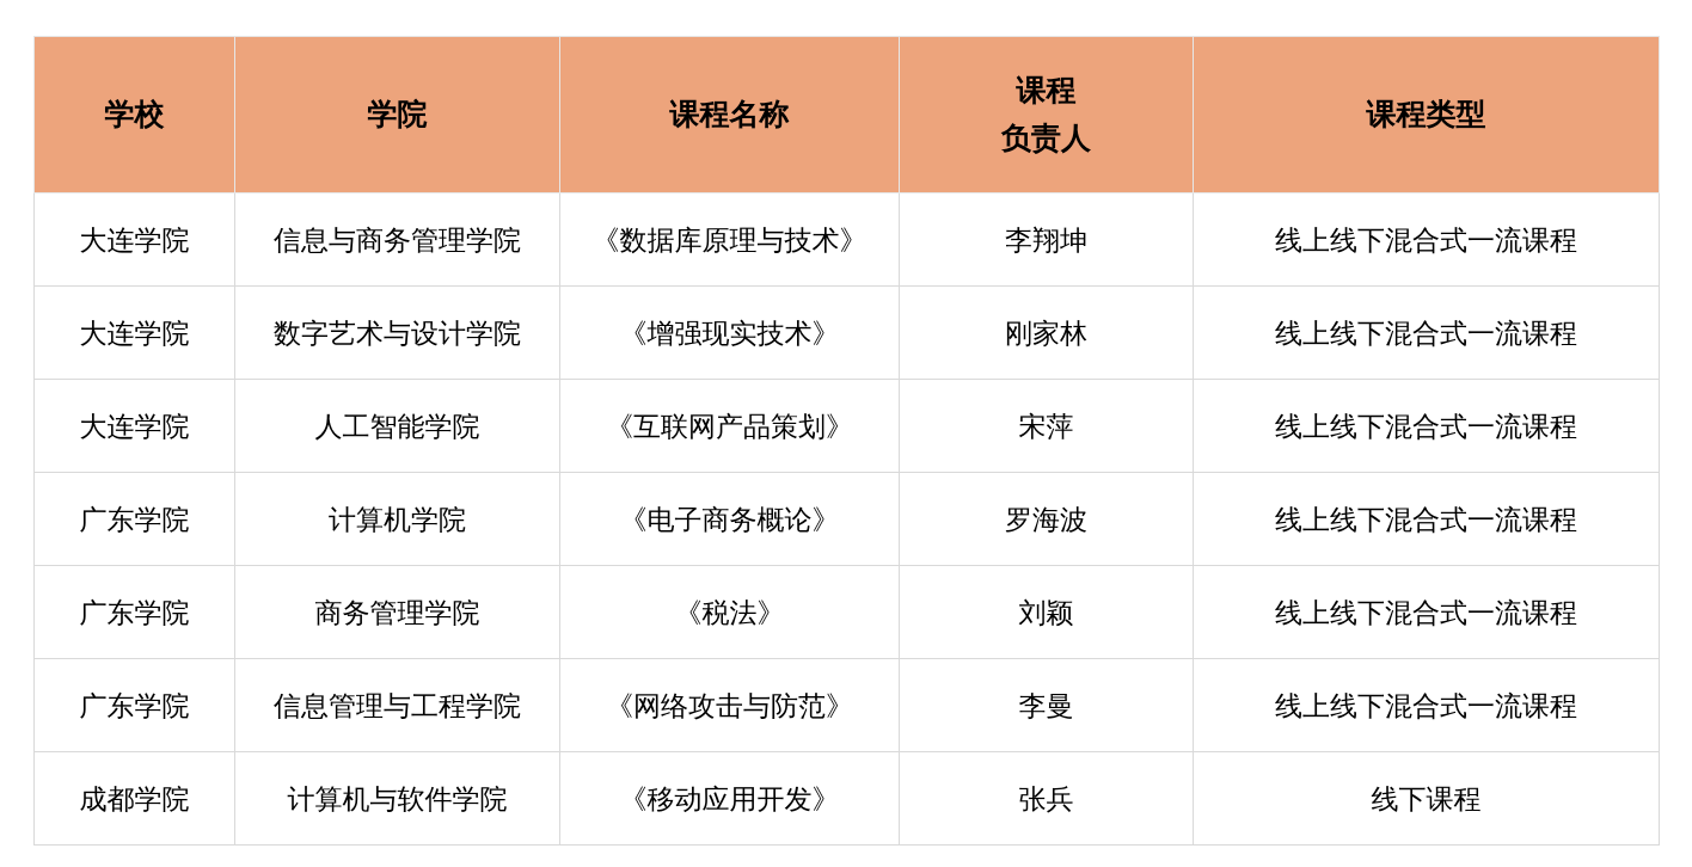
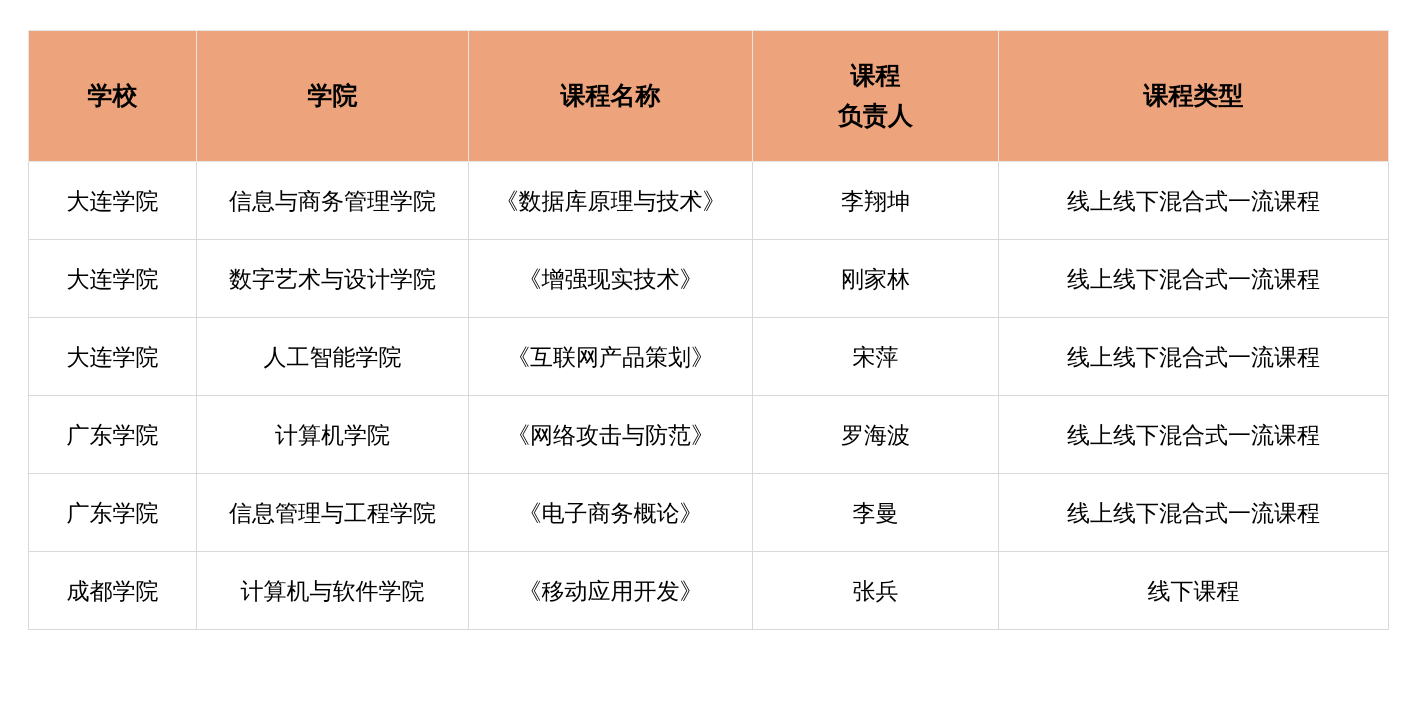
  学校	学院	课程名称	课程 负责人	课程类型
  大连学院	信息与商务管理学院	《数据库原理与技术》	李翔坤	线上线下混合式一流课程
  大连学院	数字艺术与设计学院	《增强现实技术》	刚家林	线上线下混合式一流课程
  大连学院	人工智能学院	《互联网产品策划》	宋萍	线上线下混合式一流课程
- 广东学院	计算机学院	《电子商务概论》	罗海波	线上线下混合式一流课程
+ 广东学院	计算机学院	《网络攻击与防范》	罗海波	线上线下混合式一流课程
- 广东学院	商务管理学院	《税法》	刘颖	线上线下混合式一流课程
- 广东学院	信息管理与工程学院	《网络攻击与防范》	李曼	线上线下混合式一流课程
+ 广东学院	信息管理与工程学院	《电子商务概论》	李曼	线上线下混合式一流课程
  成都学院	计算机与软件学院	《移动应用开发》	张兵	线下课程
